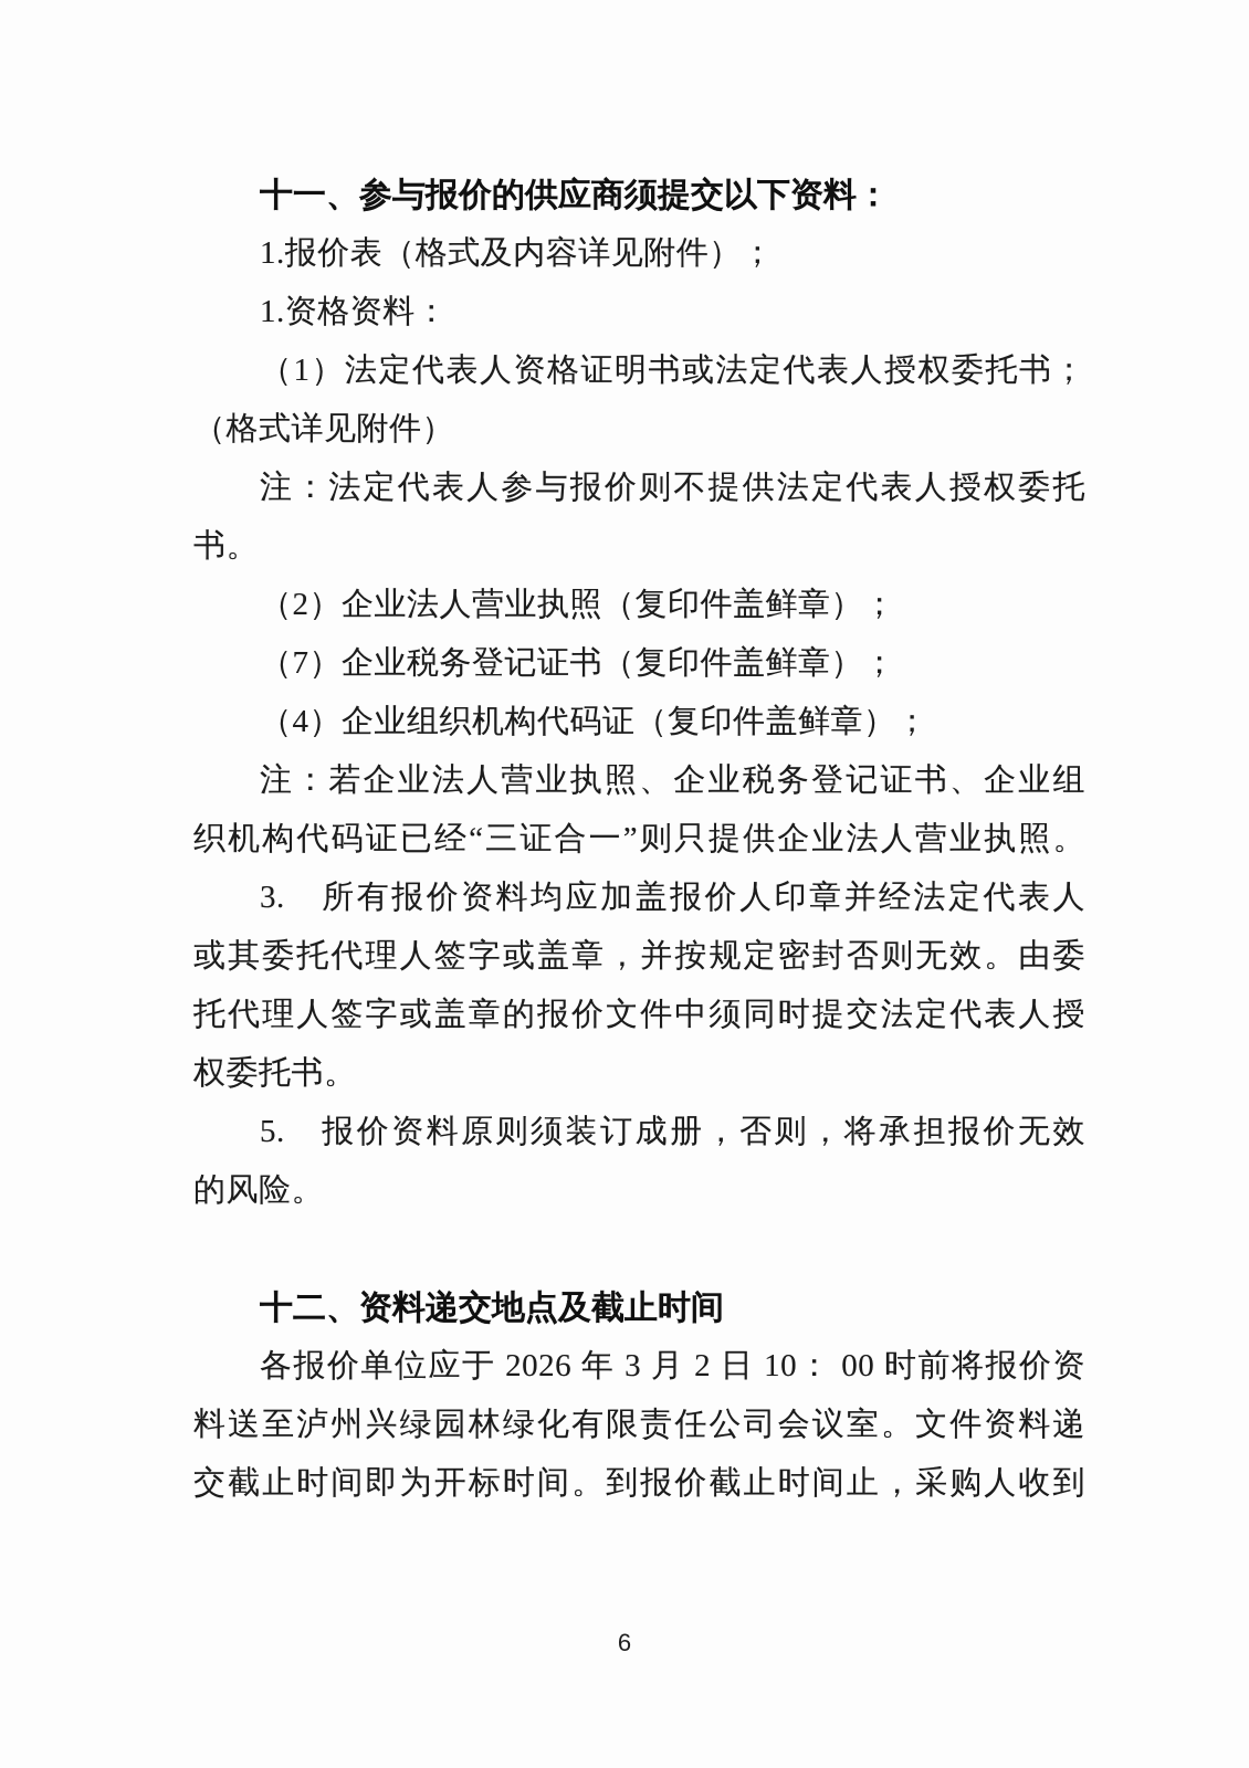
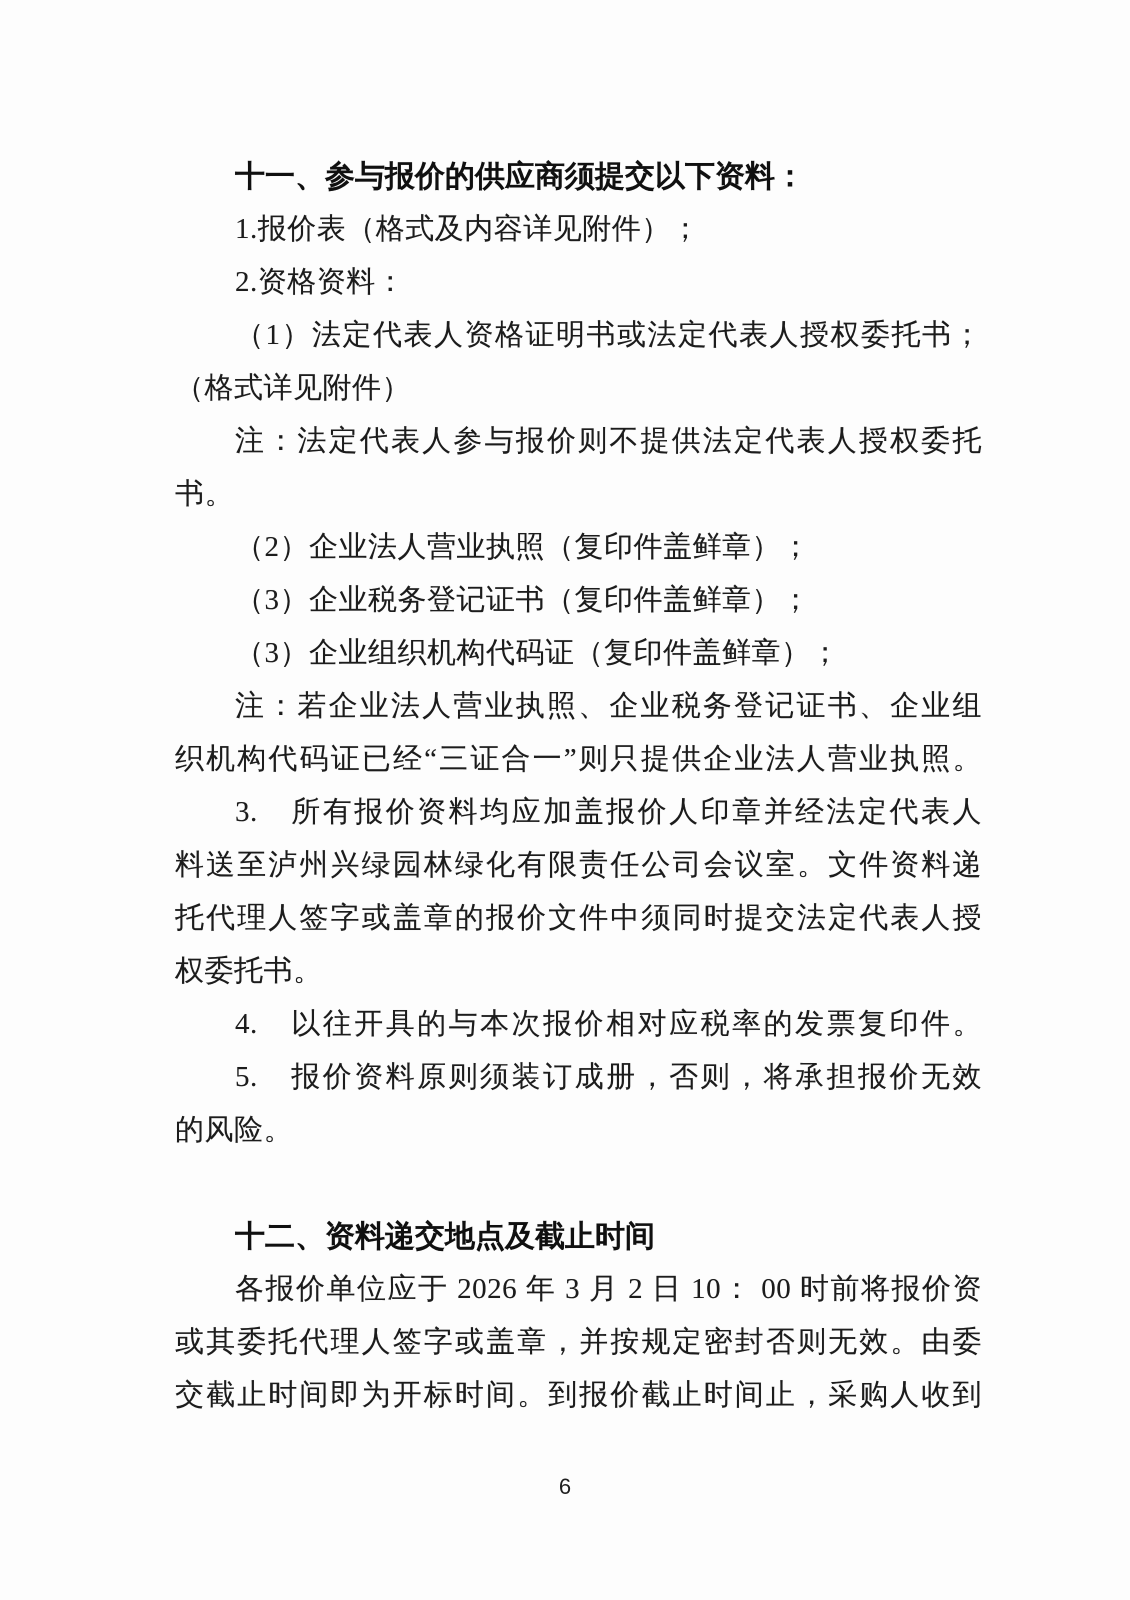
  十一、参与报价的供应商须提交以下资料：
  1.报价表（格式及内容详见附件）；
- 1.资格资料：
+ 2.资格资料：
  （1）法定代表人资格证明书或法定代表人授权委托书；
  （格式详见附件）
  注：法定代表人参与报价则不提供法定代表人授权委托
  书。
  （2）企业法人营业执照（复印件盖鲜章）；
- （7）企业税务登记证书（复印件盖鲜章）；
+ （3）企业税务登记证书（复印件盖鲜章）；
- （4）企业组织机构代码证（复印件盖鲜章）；
+ （3）企业组织机构代码证（复印件盖鲜章）；
  注：若企业法人营业执照、企业税务登记证书、企业组
  织机构代码证已经“三证合一”则只提供企业法人营业执照。
  3. 所有报价资料均应加盖报价人印章并经法定代表人
- 或其委托代理人签字或盖章，并按规定密封否则无效。由委
+ 料送至泸州兴绿园林绿化有限责任公司会议室。文件资料递
  托代理人签字或盖章的报价文件中须同时提交法定代表人授
  权委托书。
+ 4. 以往开具的与本次报价相对应税率的发票复印件。
  5. 报价资料原则须装订成册，否则，将承担报价无效
  的风险。
  十二、资料递交地点及截止时间
  各报价单位应于 2026 年 3 月 2 日 10： 00 时前将报价资
- 料送至泸州兴绿园林绿化有限责任公司会议室。文件资料递
+ 或其委托代理人签字或盖章，并按规定密封否则无效。由委
  交截止时间即为开标时间。到报价截止时间止，采购人收到
  6
